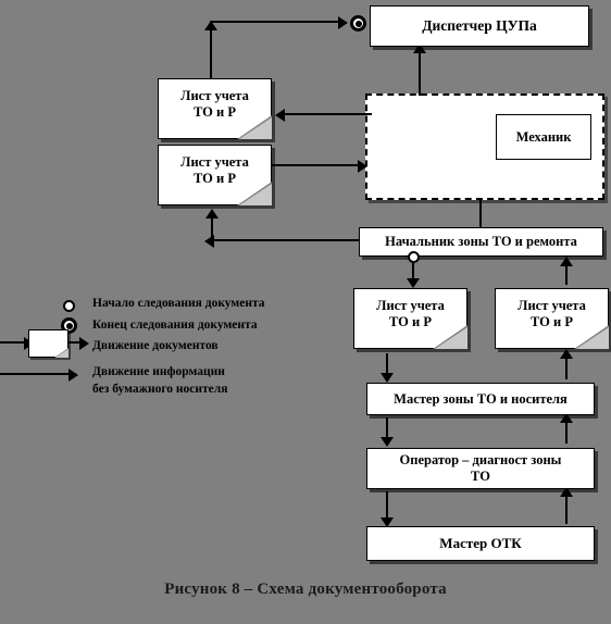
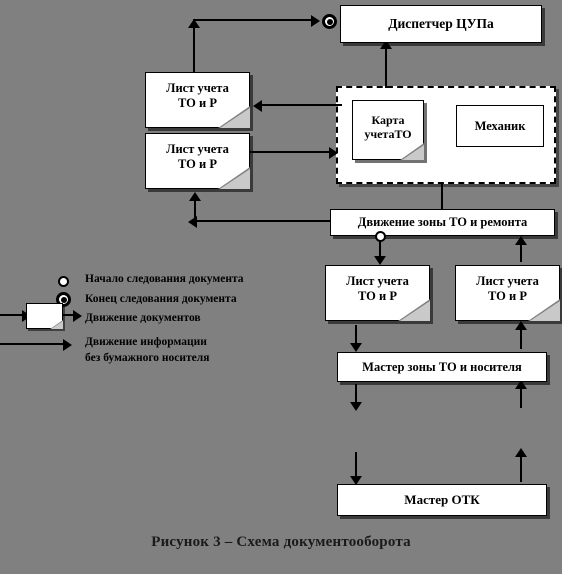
  Диспетчер ЦУПа
  Лист учета
  ТО и Р
  Лист учета
  ТО и Р
+ Карта
+ учетаТО
  Механик
- Начальник зоны ТО и ремонта
+ Движение зоны ТО и ремонта
  Лист учета
  ТО и Р
  Лист учета
  ТО и Р
  Мастер зоны ТО и носителя
- Оператор – диагност зоны
- ТО
  Мастер ОТК
  Начало следования документа
  Конец следования документа
  Движение документов
  Движение информации
  без бумажного носителя
- Рисунок 8 – Схема документооборота
+ Рисунок 3 – Схема документооборота
